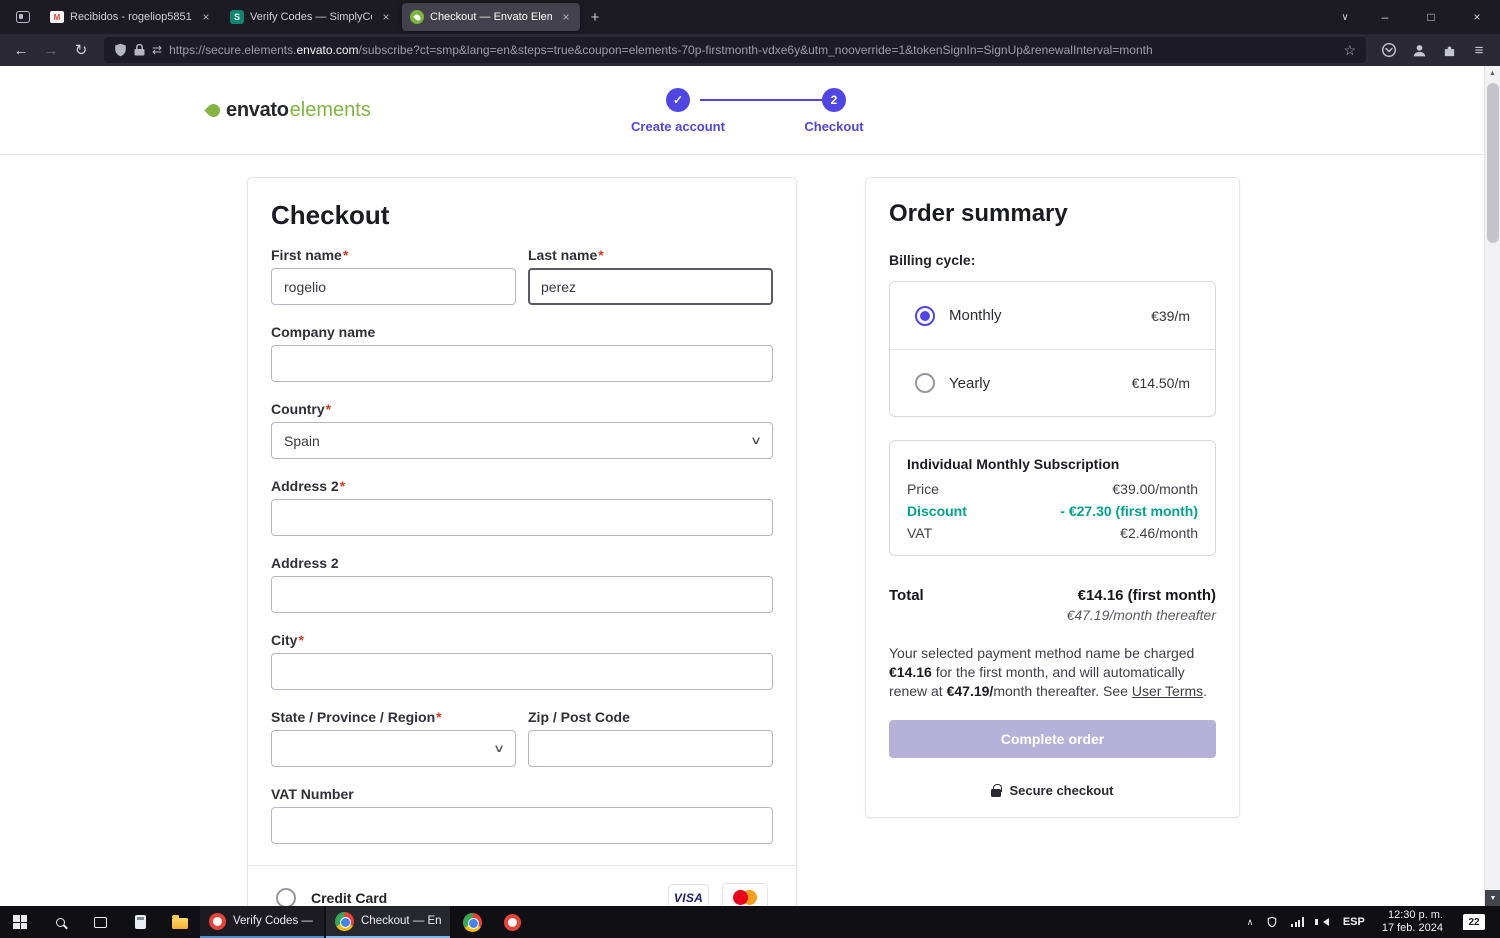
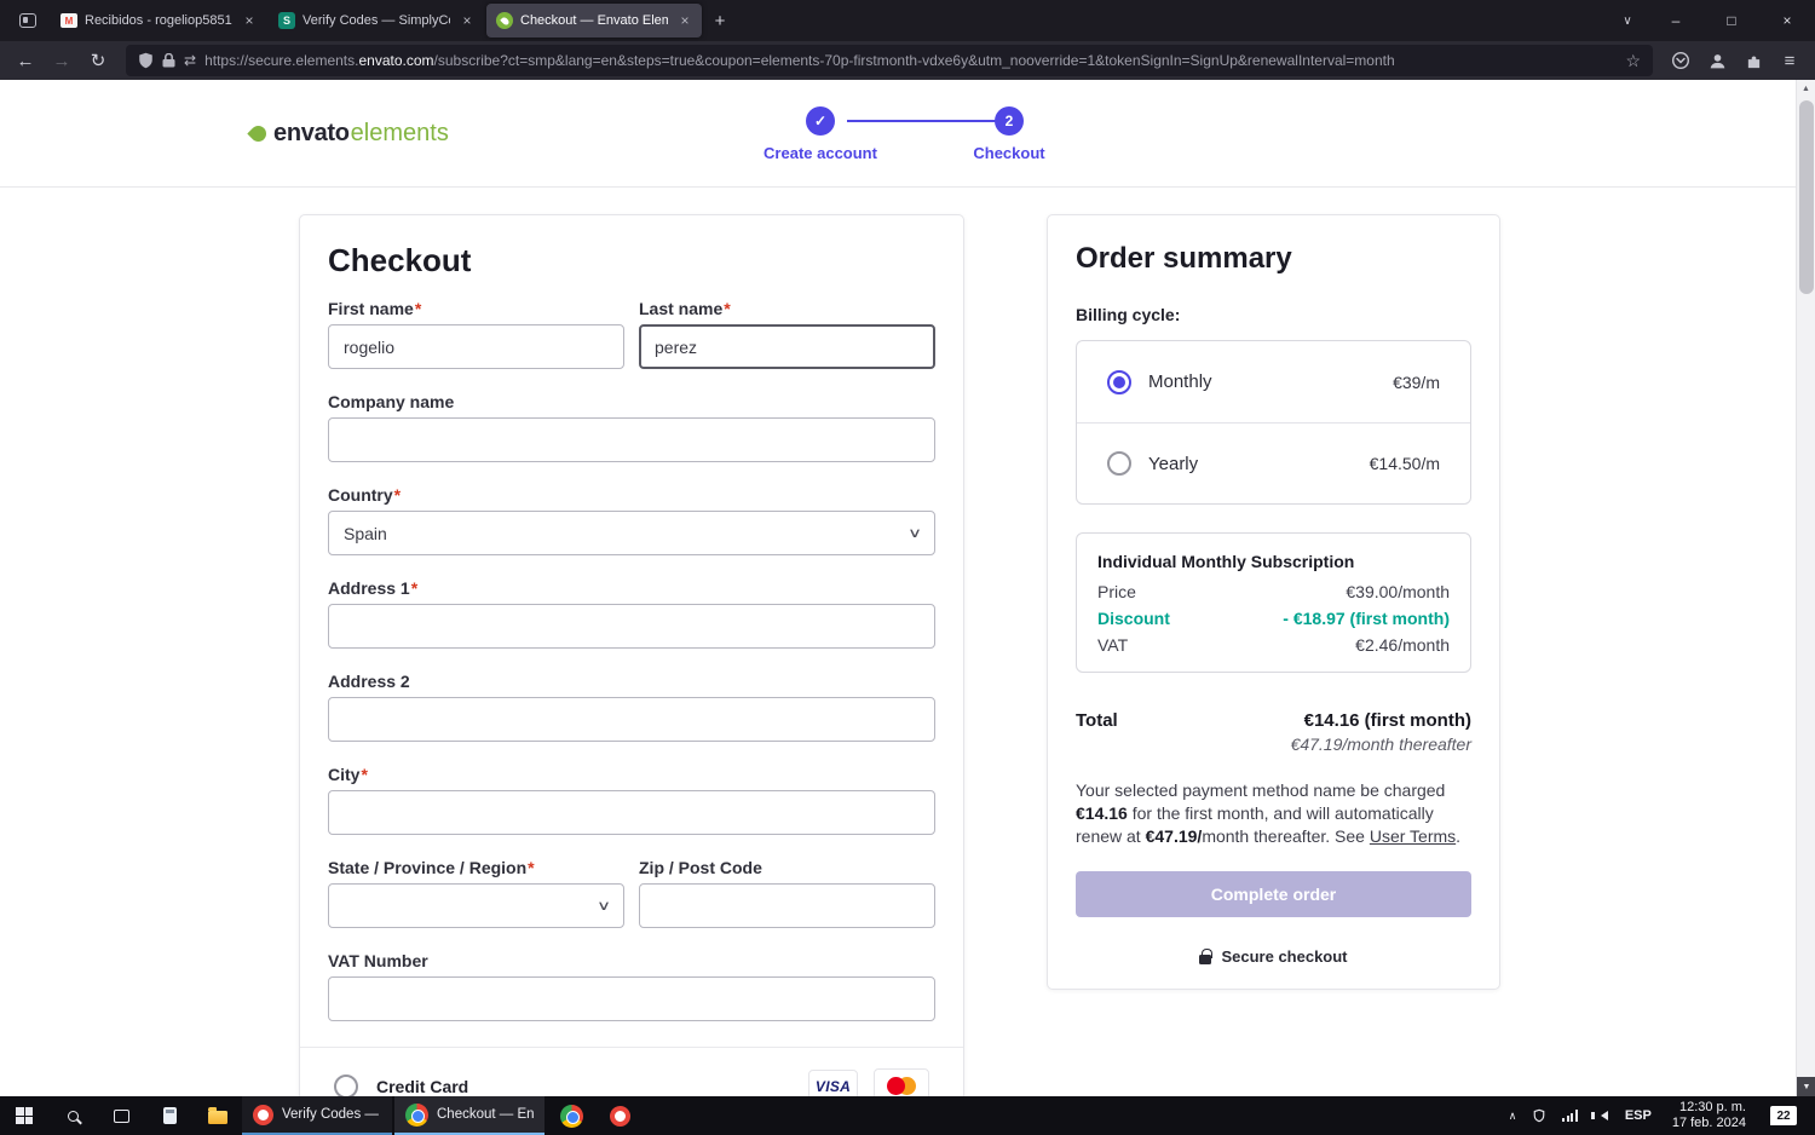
  M
  Recibidos - rogeliop5851
  ×
  S
  Verify Codes — SimplyC
  ×
  Checkout — Envato Elem
  ×
  +
  ∨
  –
  □
  ×
  ←
  →
  ↻
  ⇄
  https://secure.elements.envato.com/subscribe?ct=smp&lang=en&steps=true&coupon=elements-70p-firstmonth-vdxe6y&utm_nooverride=1&tokenSignIn=SignUp&renewalInterval=month
  ☆
  ≡
  envato
  elements
  ✓
  Create account
  2
  Checkout
  Checkout
  First name*
  rogelio
  Last name*
  perez
  Company name
  Country*
  Spain
  ∨
- Address 2*
+ Address 1*
  Address 2
  City*
  State / Province / Region*
  ∨
  Zip / Post Code
  VAT Number
  Credit Card
  VISA
  Order summary
  Billing cycle:
  Monthly
  €39/m
  Yearly
  €14.50/m
  Individual Monthly Subscription
  Price
  €39.00/month
  Discount
- - €27.30 (first month)
+ - €18.97 (first month)
  VAT
  €2.46/month
  Total
  €14.16 (first month)
  €47.19/month thereafter
  Your selected payment method name be charged €14.16 for the first month, and will automatically renew at €47.19/month thereafter. See User Terms.
  Complete order
  Secure checkout
  ∧
  ESP
  12:30 p. m.
  17 feb. 2024
  22
